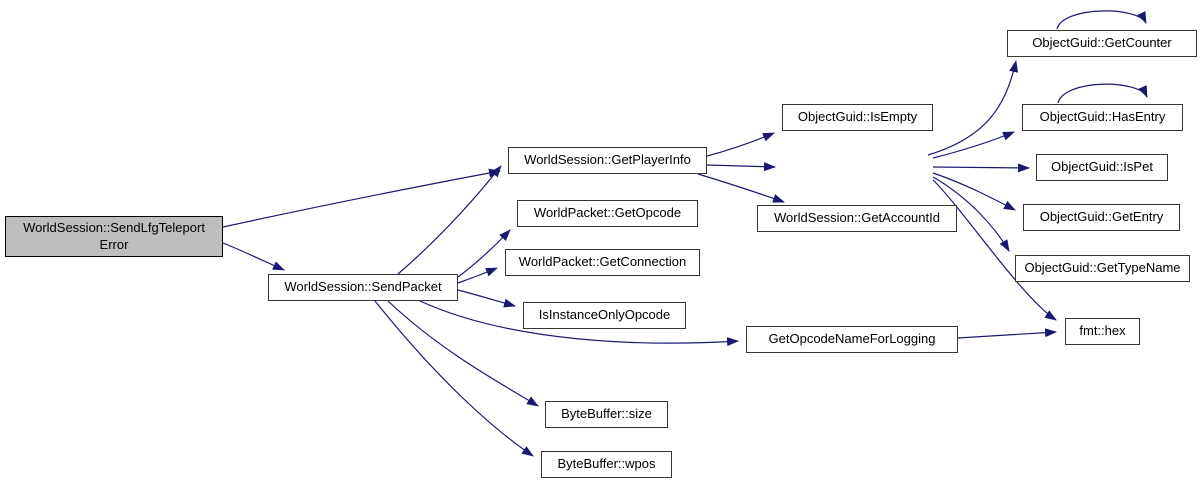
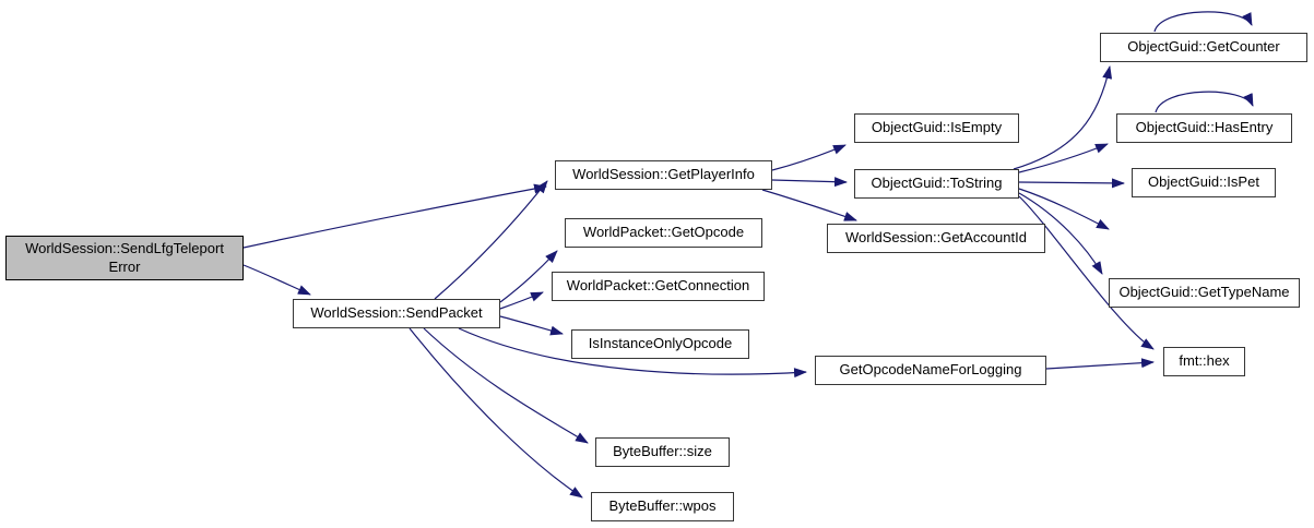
  WorldSession::SendLfgTeleport
  Error
  WorldSession::SendPacket
  WorldSession::GetPlayerInfo
  WorldPacket::GetOpcode
  WorldPacket::GetConnection
  IsInstanceOnlyOpcode
  GetOpcodeNameForLogging
  ByteBuffer::size
  ByteBuffer::wpos
  ObjectGuid::IsEmpty
+ ObjectGuid::ToString
  WorldSession::GetAccountId
  ObjectGuid::GetCounter
  ObjectGuid::HasEntry
  ObjectGuid::IsPet
- ObjectGuid::GetEntry
  ObjectGuid::GetTypeName
  fmt::hex
